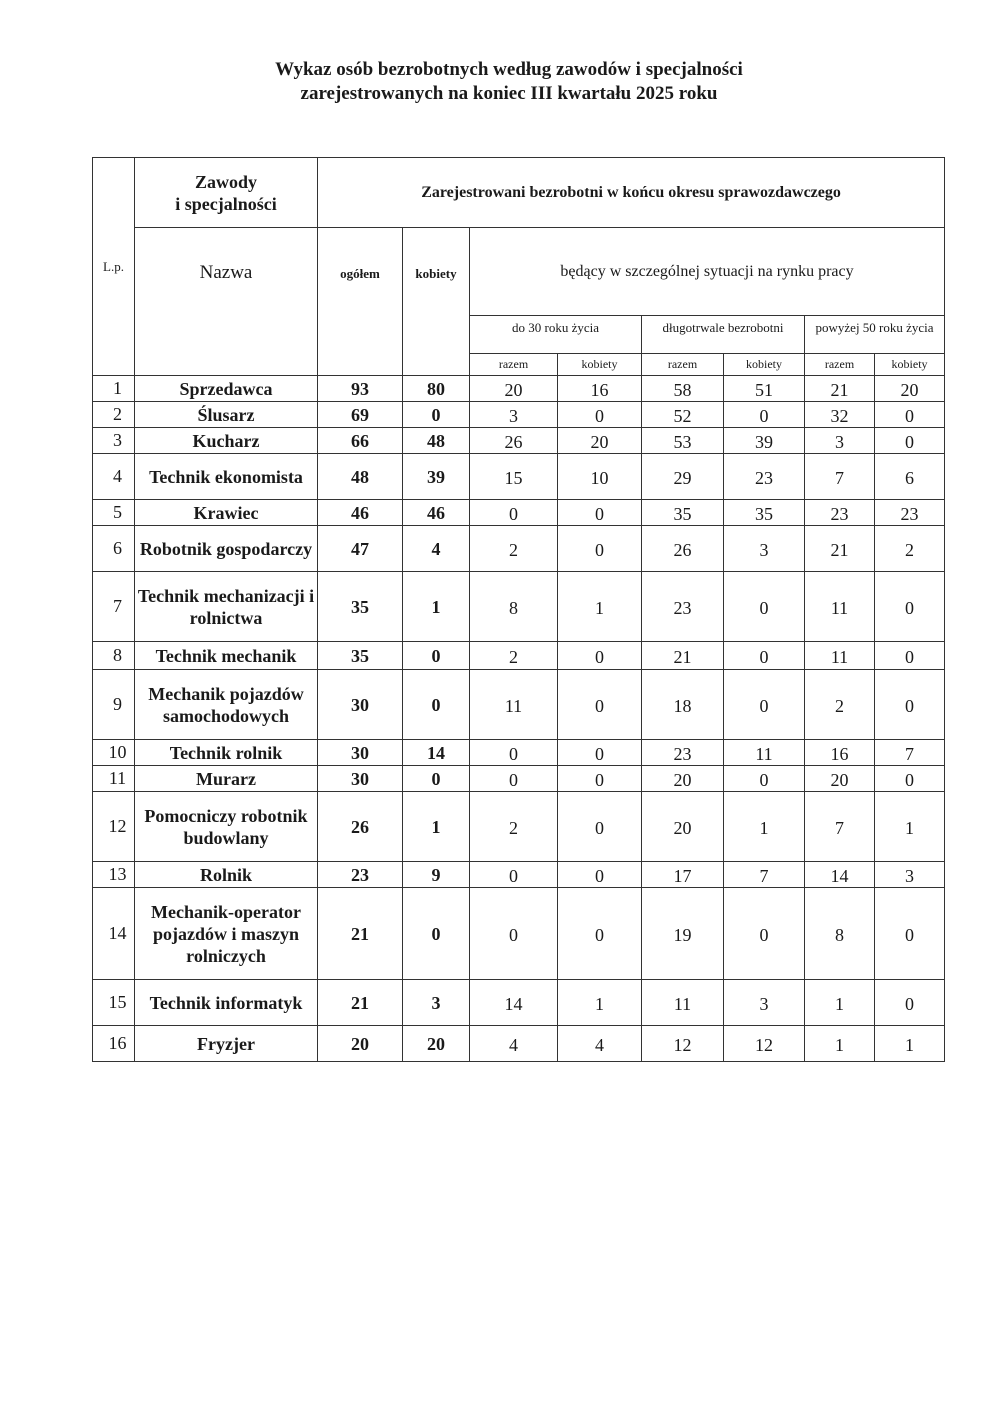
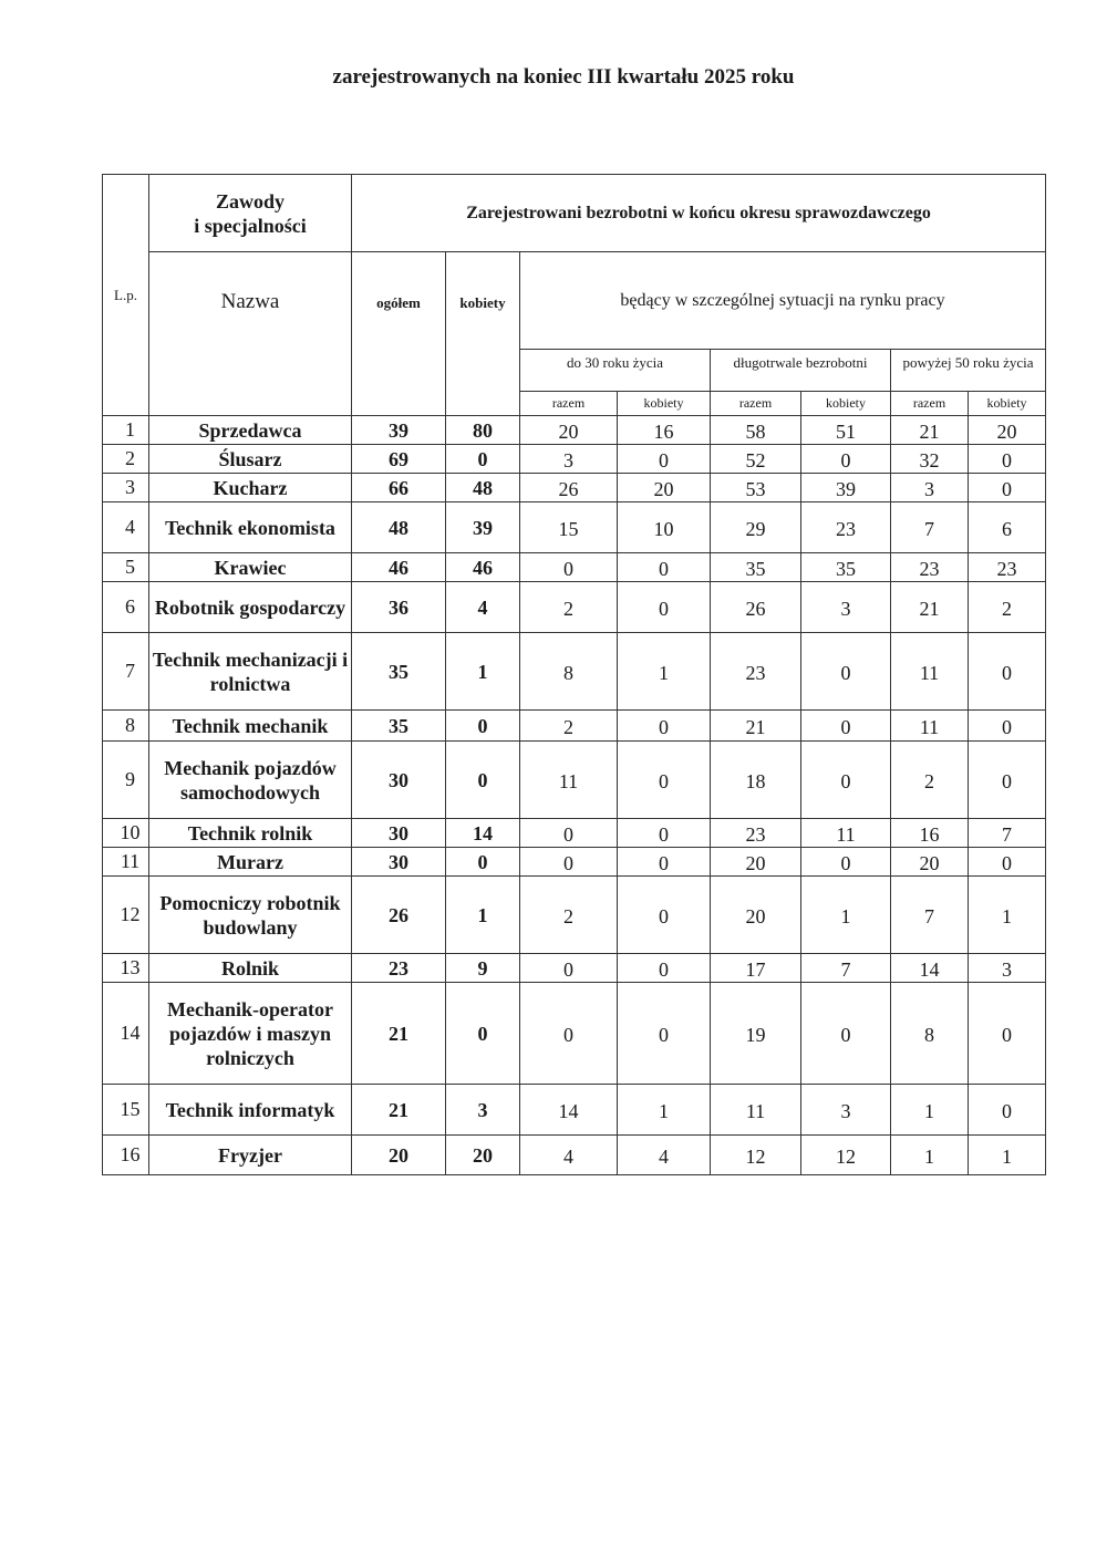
- Wykaz osób bezrobotnych według zawodów i specjalności
  zarejestrowanych na koniec III kwartału 2025 roku
  L.p.	Zawody i specjalności	Zarejestrowani bezrobotni w końcu okresu sprawozdawczego
  Nazwa	ogółem	kobiety	będący w szczególnej sytuacji na rynku pracy
  do 30 roku życia	długotrwale bezrobotni	powyżej 50 roku życia
  razem	kobiety	razem	kobiety	razem	kobiety
- 1	Sprzedawca	93	80	20	16	58	51	21	20
+ 1	Sprzedawca	39	80	20	16	58	51	21	20
  2	Ślusarz	69	0	3	0	52	0	32	0
  3	Kucharz	66	48	26	20	53	39	3	0
  4	Technik ekonomista	48	39	15	10	29	23	7	6
  5	Krawiec	46	46	0	0	35	35	23	23
- 6	Robotnik gospodarczy	47	4	2	0	26	3	21	2
+ 6	Robotnik gospodarczy	36	4	2	0	26	3	21	2
  7	Technik mechanizacji i rolnictwa	35	1	8	1	23	0	11	0
  8	Technik mechanik	35	0	2	0	21	0	11	0
  9	Mechanik pojazdów samochodowych	30	0	11	0	18	0	2	0
  10	Technik rolnik	30	14	0	0	23	11	16	7
  11	Murarz	30	0	0	0	20	0	20	0
  12	Pomocniczy robotnik budowlany	26	1	2	0	20	1	7	1
  13	Rolnik	23	9	0	0	17	7	14	3
  14	Mechanik-operator pojazdów i maszyn rolniczych	21	0	0	0	19	0	8	0
  15	Technik informatyk	21	3	14	1	11	3	1	0
  16	Fryzjer	20	20	4	4	12	12	1	1
